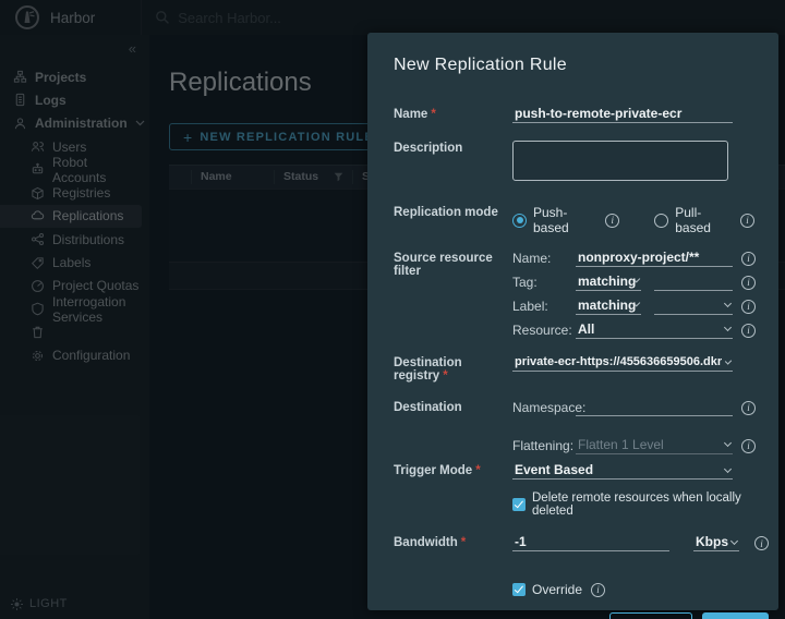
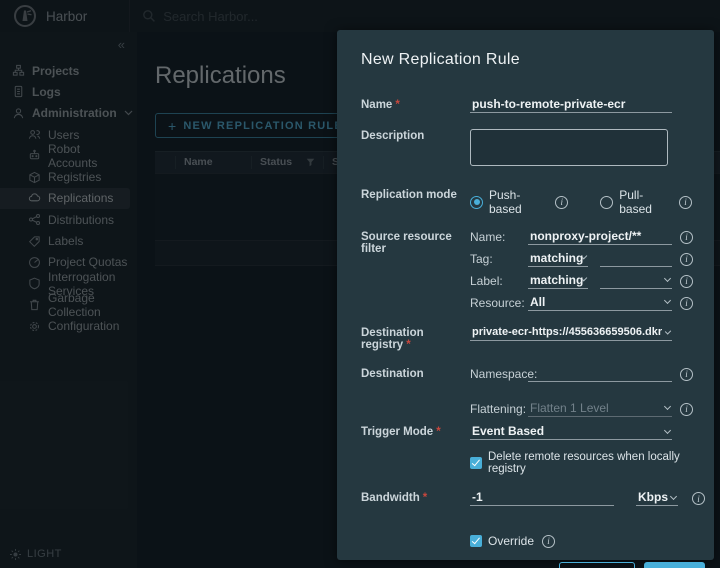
  Harbor
  «
  Projects
  Logs
  Administration
  Users
  Robot Accounts
  Registries
  Replications
  Distributions
  Labels
  Project Quotas
  Interrogation Services
+ Garbage Collection
  Configuration
  LIGHT
  Replications
  +
  NEW REPLICATION RUL
  Name
  Status
  New Replication Rule
  Name *
  push-to-remote-private-ecr
  Description
  Replication mode
  Push-based
  i
  Pull-based
  i
  Source resource filter
  Name:
  nonproxy-project/**
  i
  Tag:
  matching
  i
  Label:
  matching
  i
  Resource:
  All
  i
  Destination registry *
  private-ecr-https://455636659506.dkr
  Destination
  Namespac
  i
  Flattening:
  Flatten 1 Level
  i
  Trigger Mode *
  Event Based
- Delete remote resources when locally deleted
+ Delete remote resources when locally registry
  Bandwidth *
  -1
  Kbps
  i
  Override
  i
